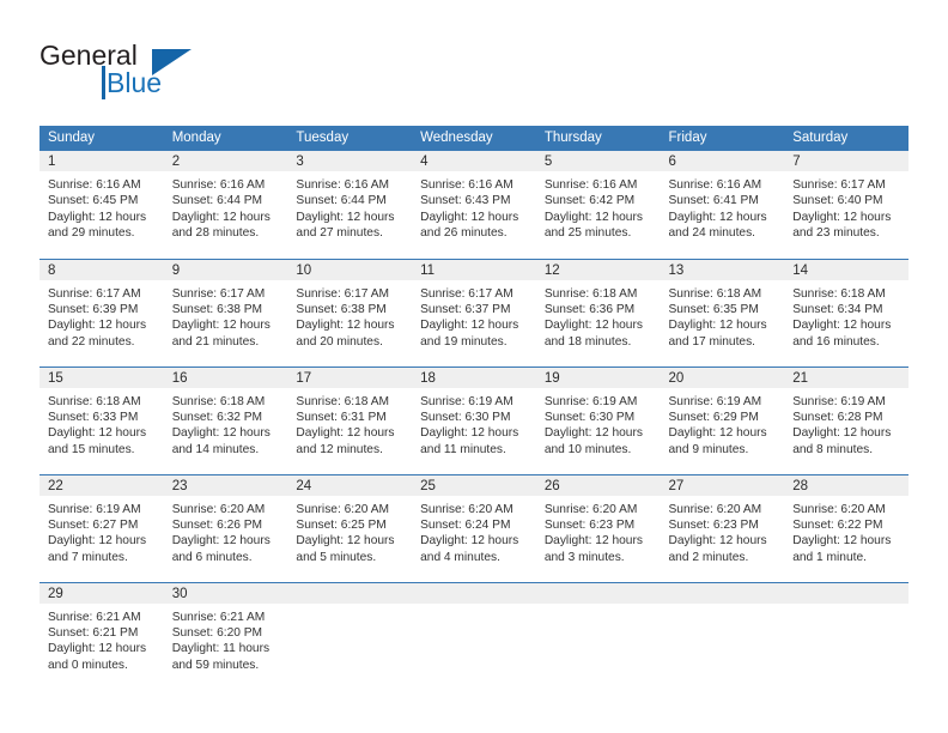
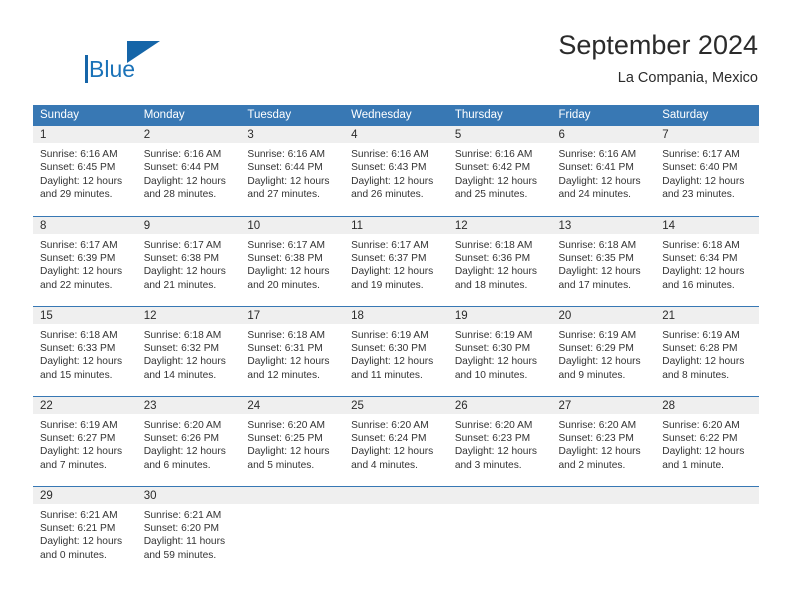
- General
  Blue
+ September 2024
+ La Compania, Mexico
  Sunday	Monday	Tuesday	Wednesday	Thursday	Friday	Saturday
  1 Sunrise: 6:16 AM Sunset: 6:45 PM Daylight: 12 hours and 29 minutes.	2 Sunrise: 6:16 AM Sunset: 6:44 PM Daylight: 12 hours and 28 minutes.	3 Sunrise: 6:16 AM Sunset: 6:44 PM Daylight: 12 hours and 27 minutes.	4 Sunrise: 6:16 AM Sunset: 6:43 PM Daylight: 12 hours and 26 minutes.	5 Sunrise: 6:16 AM Sunset: 6:42 PM Daylight: 12 hours and 25 minutes.	6 Sunrise: 6:16 AM Sunset: 6:41 PM Daylight: 12 hours and 24 minutes.	7 Sunrise: 6:17 AM Sunset: 6:40 PM Daylight: 12 hours and 23 minutes.
  8 Sunrise: 6:17 AM Sunset: 6:39 PM Daylight: 12 hours and 22 minutes.	9 Sunrise: 6:17 AM Sunset: 6:38 PM Daylight: 12 hours and 21 minutes.	10 Sunrise: 6:17 AM Sunset: 6:38 PM Daylight: 12 hours and 20 minutes.	11 Sunrise: 6:17 AM Sunset: 6:37 PM Daylight: 12 hours and 19 minutes.	12 Sunrise: 6:18 AM Sunset: 6:36 PM Daylight: 12 hours and 18 minutes.	13 Sunrise: 6:18 AM Sunset: 6:35 PM Daylight: 12 hours and 17 minutes.	14 Sunrise: 6:18 AM Sunset: 6:34 PM Daylight: 12 hours and 16 minutes.
- 15 Sunrise: 6:18 AM Sunset: 6:33 PM Daylight: 12 hours and 15 minutes.	16 Sunrise: 6:18 AM Sunset: 6:32 PM Daylight: 12 hours and 14 minutes.	17 Sunrise: 6:18 AM Sunset: 6:31 PM Daylight: 12 hours and 12 minutes.	18 Sunrise: 6:19 AM Sunset: 6:30 PM Daylight: 12 hours and 11 minutes.	19 Sunrise: 6:19 AM Sunset: 6:30 PM Daylight: 12 hours and 10 minutes.	20 Sunrise: 6:19 AM Sunset: 6:29 PM Daylight: 12 hours and 9 minutes.	21 Sunrise: 6:19 AM Sunset: 6:28 PM Daylight: 12 hours and 8 minutes.
+ 15 Sunrise: 6:18 AM Sunset: 6:33 PM Daylight: 12 hours and 15 minutes.	12 Sunrise: 6:18 AM Sunset: 6:32 PM Daylight: 12 hours and 14 minutes.	17 Sunrise: 6:18 AM Sunset: 6:31 PM Daylight: 12 hours and 12 minutes.	18 Sunrise: 6:19 AM Sunset: 6:30 PM Daylight: 12 hours and 11 minutes.	19 Sunrise: 6:19 AM Sunset: 6:30 PM Daylight: 12 hours and 10 minutes.	20 Sunrise: 6:19 AM Sunset: 6:29 PM Daylight: 12 hours and 9 minutes.	21 Sunrise: 6:19 AM Sunset: 6:28 PM Daylight: 12 hours and 8 minutes.
  22 Sunrise: 6:19 AM Sunset: 6:27 PM Daylight: 12 hours and 7 minutes.	23 Sunrise: 6:20 AM Sunset: 6:26 PM Daylight: 12 hours and 6 minutes.	24 Sunrise: 6:20 AM Sunset: 6:25 PM Daylight: 12 hours and 5 minutes.	25 Sunrise: 6:20 AM Sunset: 6:24 PM Daylight: 12 hours and 4 minutes.	26 Sunrise: 6:20 AM Sunset: 6:23 PM Daylight: 12 hours and 3 minutes.	27 Sunrise: 6:20 AM Sunset: 6:23 PM Daylight: 12 hours and 2 minutes.	28 Sunrise: 6:20 AM Sunset: 6:22 PM Daylight: 12 hours and 1 minute.
  29 Sunrise: 6:21 AM Sunset: 6:21 PM Daylight: 12 hours and 0 minutes.	30 Sunrise: 6:21 AM Sunset: 6:20 PM Daylight: 11 hours and 59 minutes.
